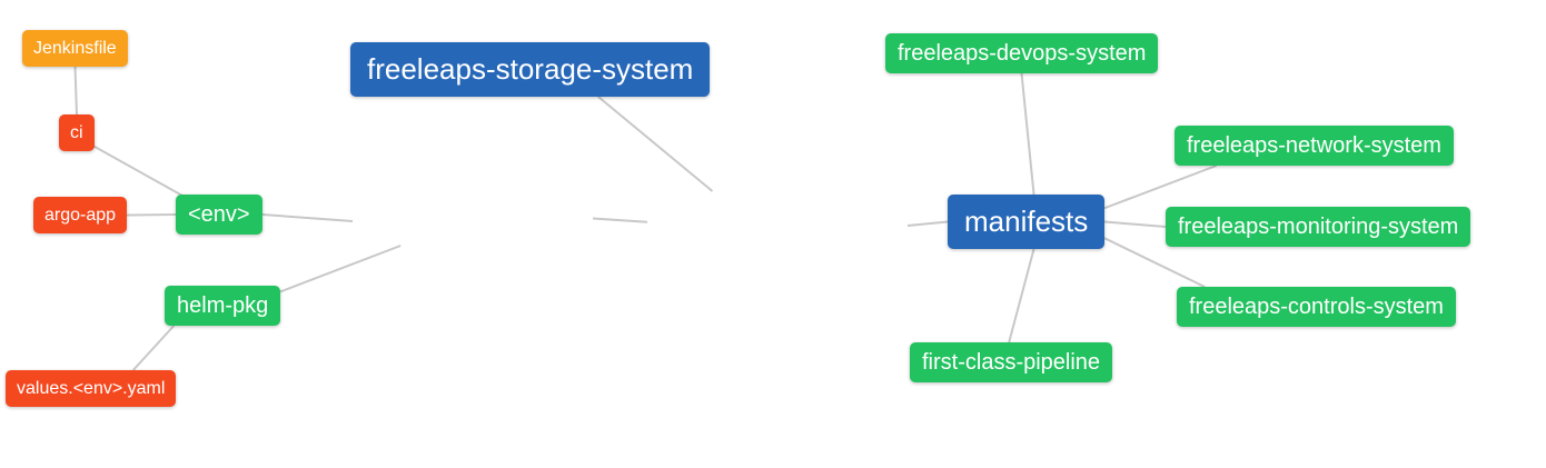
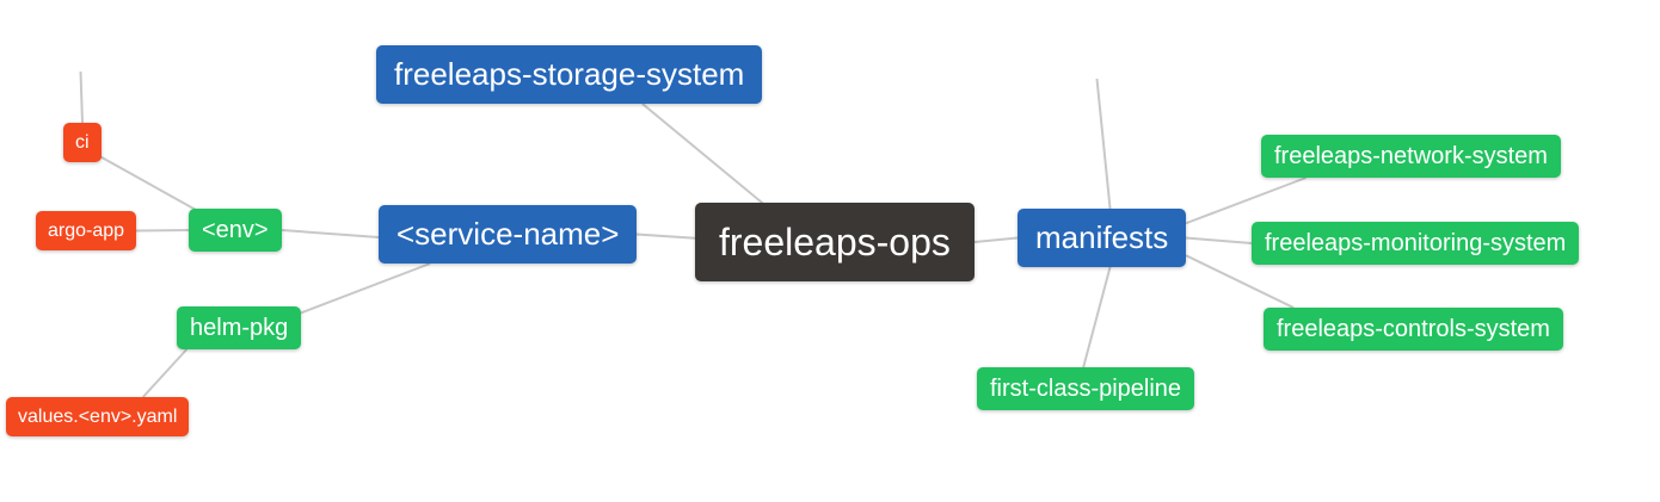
+ freeleaps-ops
  freeleaps-storage-system
+ <service-name>
  manifests
  <env>
  helm-pkg
  ci
  argo-app
  values.<env>.yaml
- Jenkinsfile
- freeleaps-devops-system
  freeleaps-network-system
  freeleaps-monitoring-system
  freeleaps-controls-system
  first-class-pipeline
